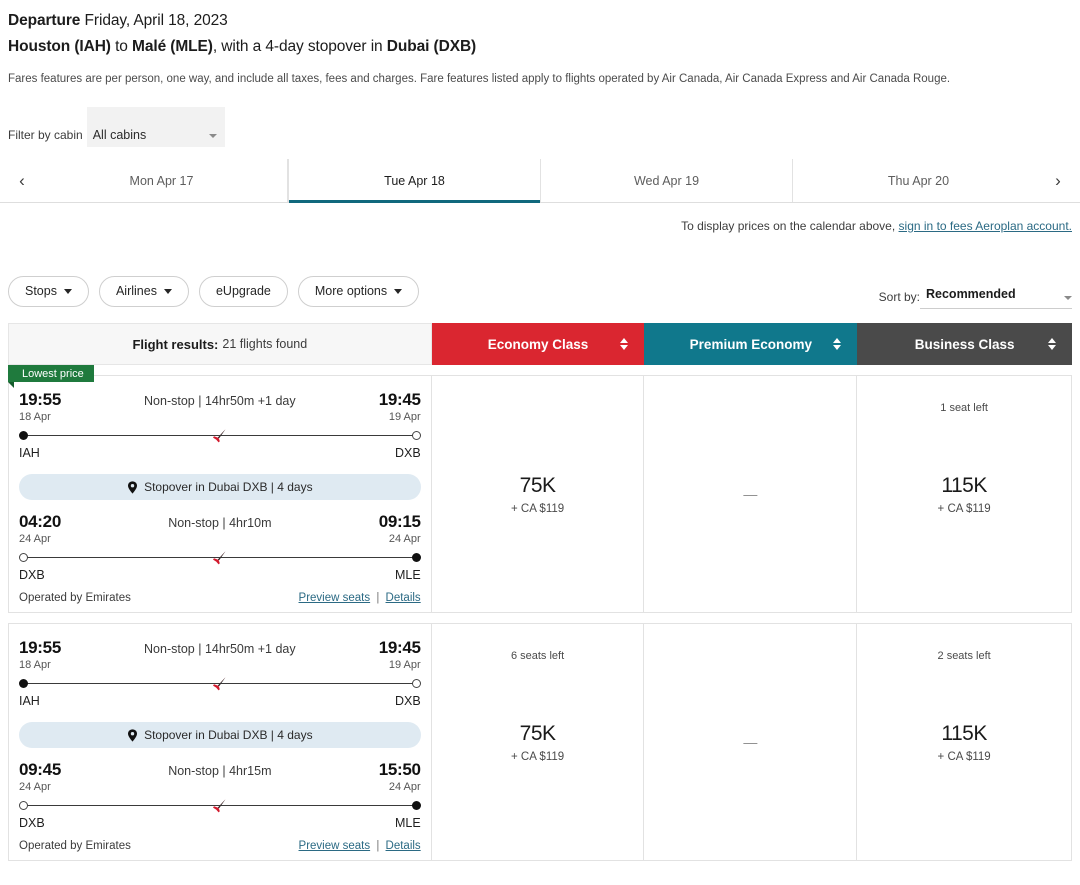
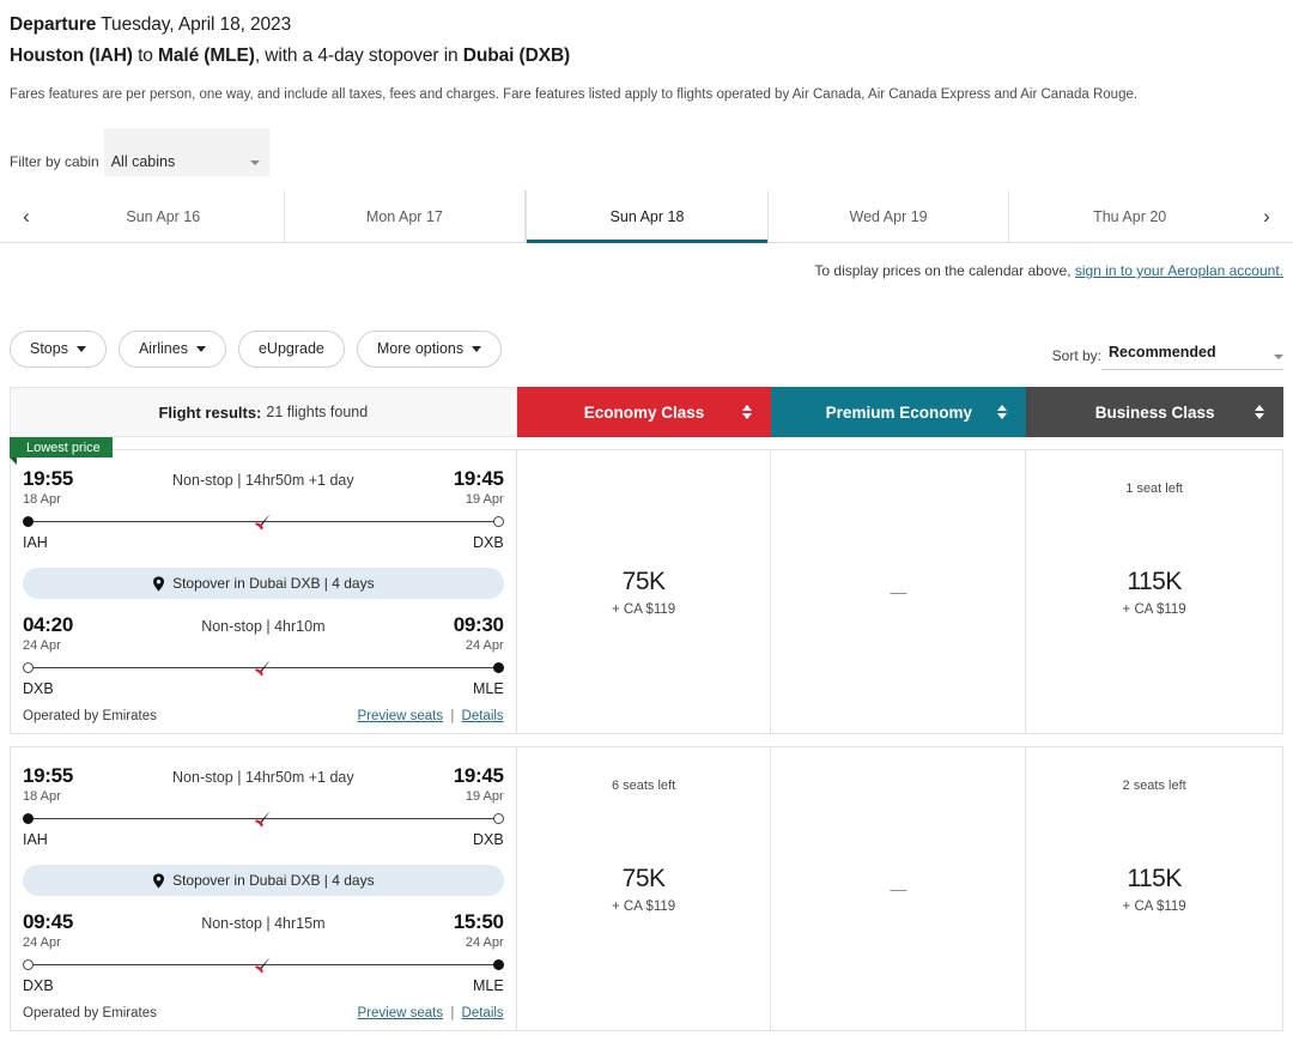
- Departure Friday, April 18, 2023
+ Departure Tuesday, April 18, 2023
  Houston (IAH) to Malé (MLE), with a 4-day stopover in Dubai (DXB)
  Fares features are per person, one way, and include all taxes, fees and charges. Fare features listed apply to flights operated by Air Canada, Air Canada Express and Air Canada Rouge.
  Filter by cabin
  All cabins
  ‹
+ Sun Apr 16
  Mon Apr 17
- Tue Apr 18
+ Sun Apr 18
  Wed Apr 19
  Thu Apr 20
  ›
- To display prices on the calendar above, sign in to fees Aeroplan account.
+ To display prices on the calendar above, sign in to your Aeroplan account.
  Stops
  Airlines
  eUpgrade
  More options
  Sort by:
  Recommended
  Flight results:
  21 flights found
  Economy Class
  Premium Economy
  Business Class
  Lowest price
  19:55
  Non-stop | 14hr50m +1 day
  19:45
  18 Apr
  19 Apr
  IAH
  DXB
  Stopover in Dubai DXB | 4 days
  04:20
  Non-stop | 4hr10m
- 09:15
+ 09:30
  24 Apr
  24 Apr
  DXB
  MLE
  Operated by Emirates
  Preview seats | Details
  75K
  + CA $119
  —
  1 seat left
  115K
  + CA $119
  19:55
  Non-stop | 14hr50m +1 day
  19:45
  18 Apr
  19 Apr
  IAH
  DXB
  Stopover in Dubai DXB | 4 days
  09:45
  Non-stop | 4hr15m
  15:50
  24 Apr
  24 Apr
  DXB
  MLE
  Operated by Emirates
  Preview seats | Details
  6 seats left
  75K
  + CA $119
  —
  2 seats left
  115K
  + CA $119
